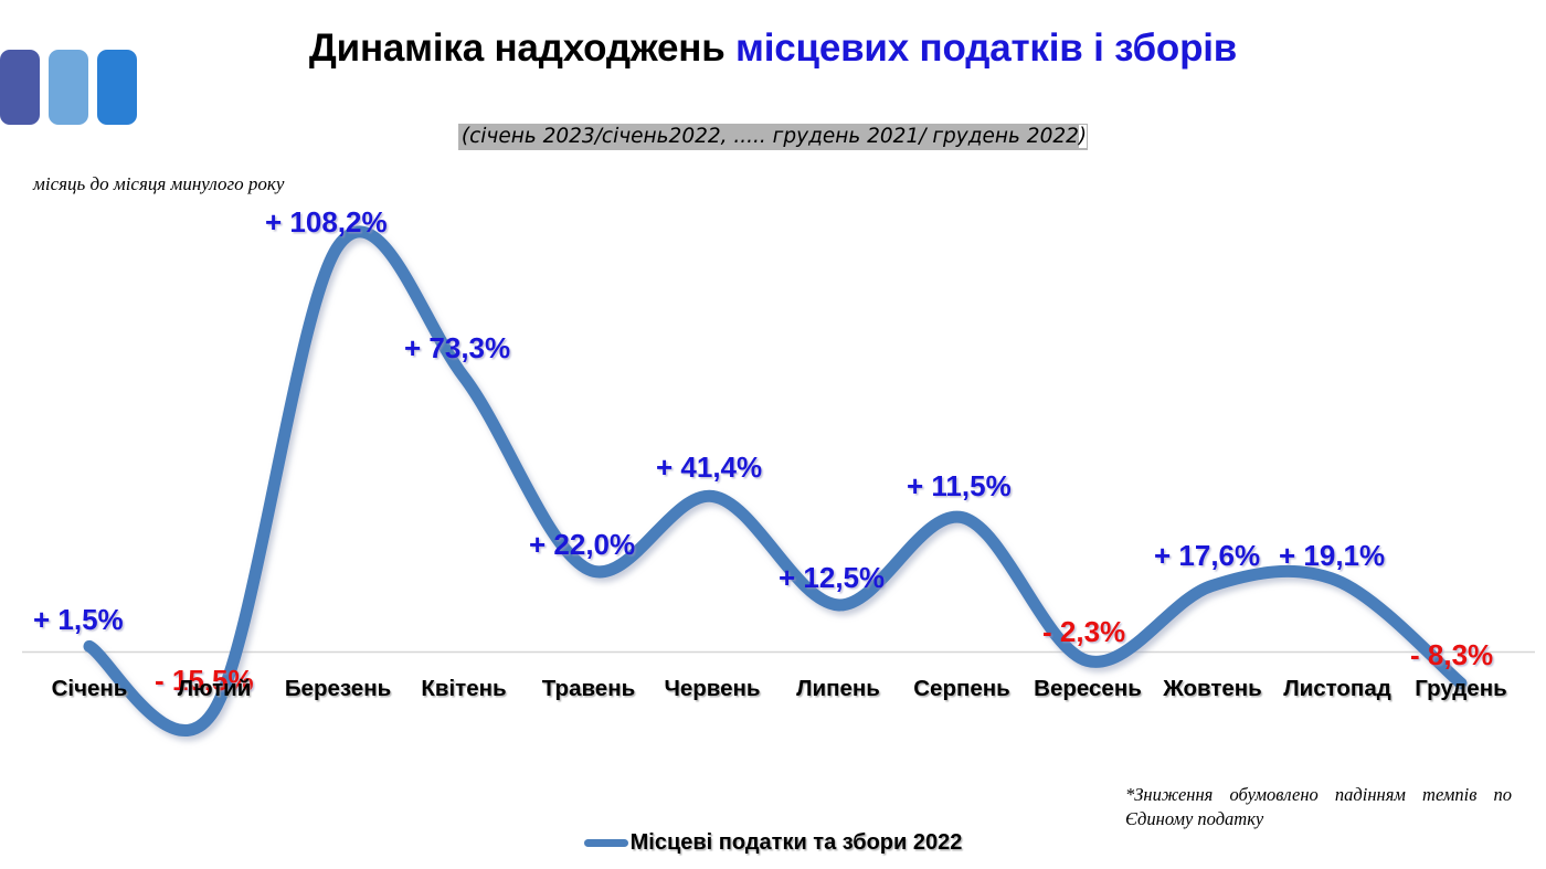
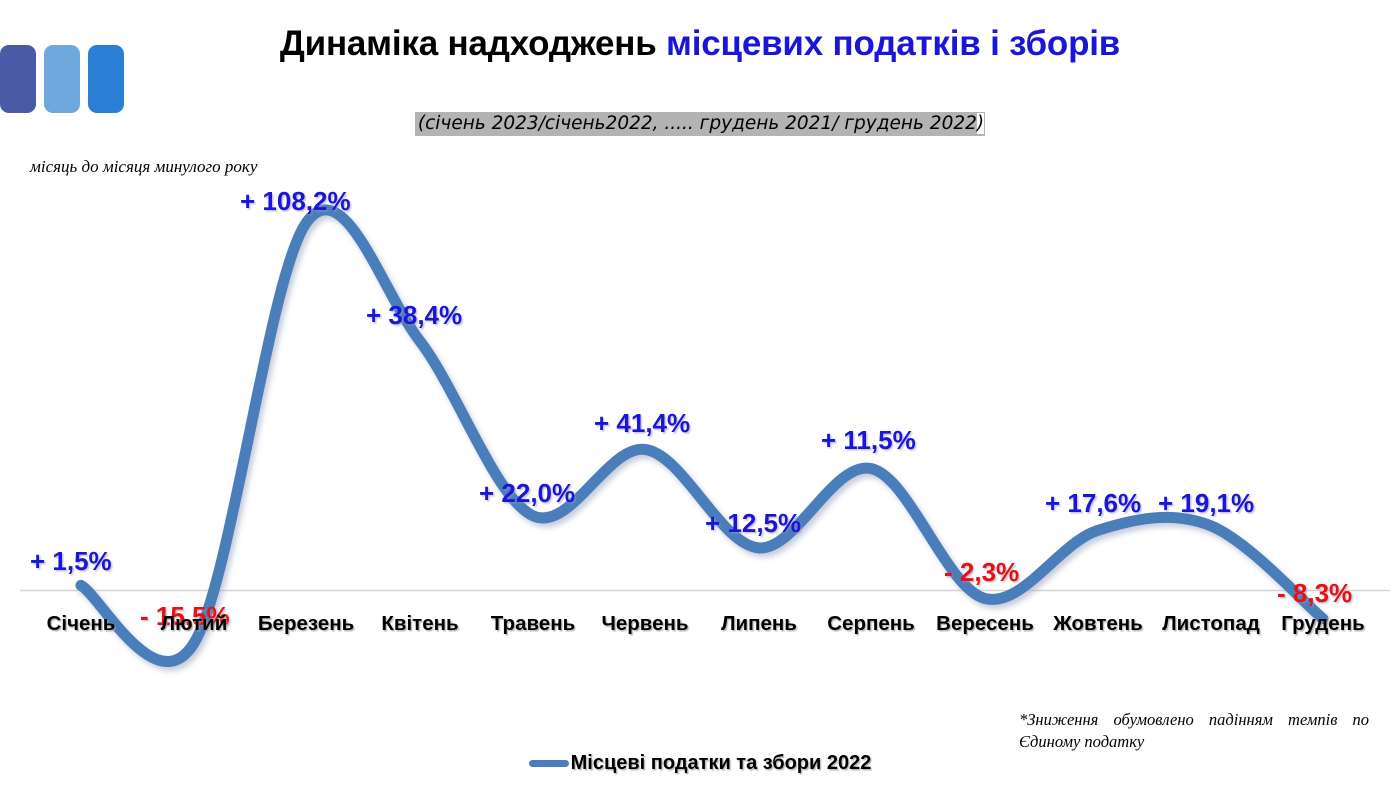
  Динаміка надходжень місцевих податків і зборів
  (січень 2023/січень2022, ..... грудень 2021/ грудень 2022)
  місяць до місяця минулого року
  + 1,5%
  - 15,5%
  + 108,2%
- + 73,3%
+ + 38,4%
  + 22,0%
  + 41,4%
  + 12,5%
  + 11,5%
  - 2,3%
  + 17,6%
  + 19,1%
  - 8,3%
  Січень
  Лютий
  Березень
  Квітень
  Травень
  Червень
  Липень
  Серпень
  Вересень
  Жовтень
  Листопад
  Грудень
  *Зниження обумовлено падінням темпів по Єдиному податку
  Місцеві податки та збори 2022
